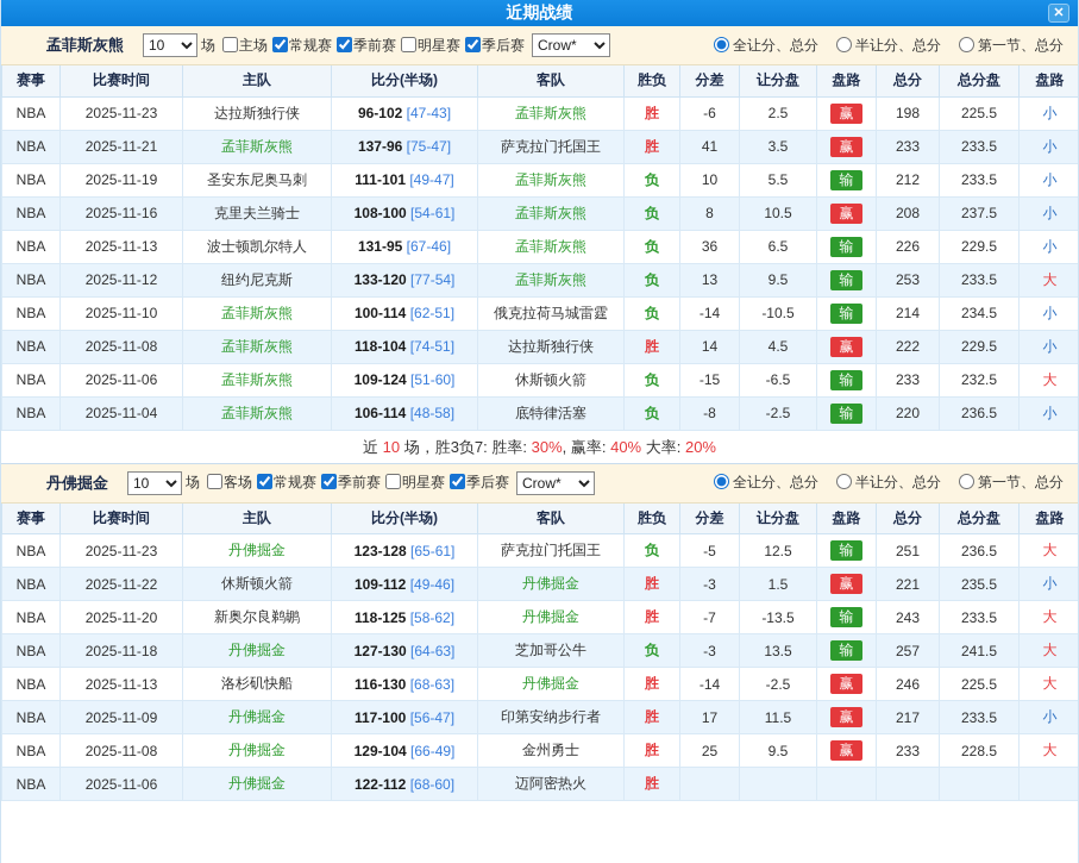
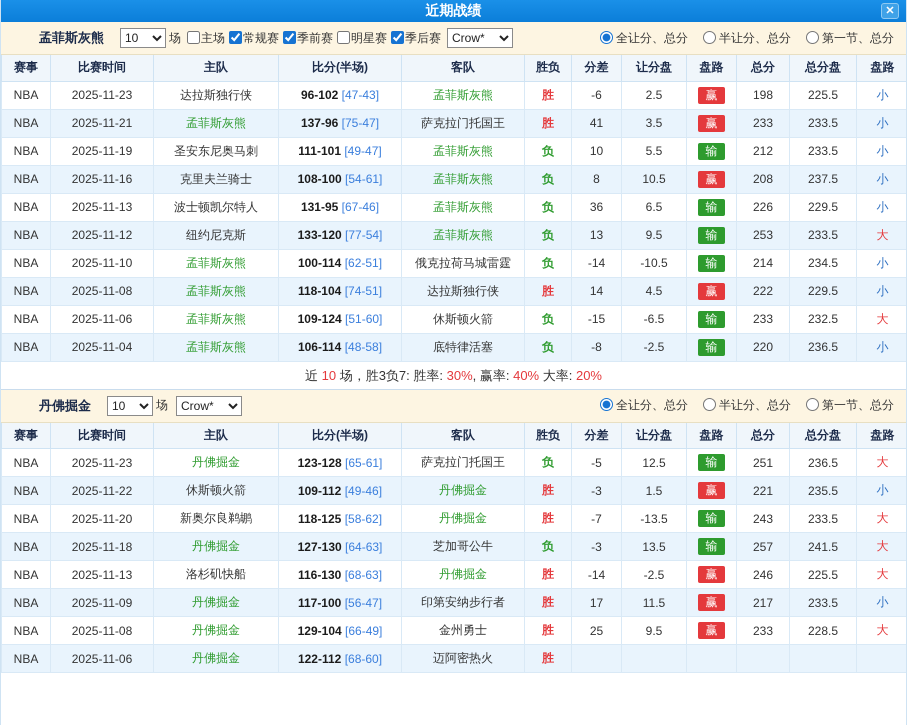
  近期战绩
  ✕
  孟菲斯灰熊
  10
  场
  主场 常规赛 季前赛 明星赛 季后赛
  Crow*
  全让分、总分 半让分、总分 第一节、总分
  赛事	比赛时间	主队	比分(半场)	客队	胜负	分差	让分盘	盘路	总分	总分盘	盘路
  NBA	2025-11-23	达拉斯独行侠	96-102 [47-43]	孟菲斯灰熊	胜	-6	2.5	赢	198	225.5	小
  NBA	2025-11-21	孟菲斯灰熊	137-96 [75-47]	萨克拉门托国王	胜	41	3.5	赢	233	233.5	小
  NBA	2025-11-19	圣安东尼奥马刺	111-101 [49-47]	孟菲斯灰熊	负	10	5.5	输	212	233.5	小
  NBA	2025-11-16	克里夫兰骑士	108-100 [54-61]	孟菲斯灰熊	负	8	10.5	赢	208	237.5	小
  NBA	2025-11-13	波士顿凯尔特人	131-95 [67-46]	孟菲斯灰熊	负	36	6.5	输	226	229.5	小
  NBA	2025-11-12	纽约尼克斯	133-120 [77-54]	孟菲斯灰熊	负	13	9.5	输	253	233.5	大
  NBA	2025-11-10	孟菲斯灰熊	100-114 [62-51]	俄克拉荷马城雷霆	负	-14	-10.5	输	214	234.5	小
  NBA	2025-11-08	孟菲斯灰熊	118-104 [74-51]	达拉斯独行侠	胜	14	4.5	赢	222	229.5	小
  NBA	2025-11-06	孟菲斯灰熊	109-124 [51-60]	休斯顿火箭	负	-15	-6.5	输	233	232.5	大
  NBA	2025-11-04	孟菲斯灰熊	106-114 [48-58]	底特律活塞	负	-8	-2.5	输	220	236.5	小
  近 10 场，胜3负7: 胜率: 30%, 赢率: 40% 大率: 20%
  丹佛掘金
  10
  场
- 客场 常规赛 季前赛 明星赛 季后赛
  Crow*
  全让分、总分 半让分、总分 第一节、总分
  赛事	比赛时间	主队	比分(半场)	客队	胜负	分差	让分盘	盘路	总分	总分盘	盘路
  NBA	2025-11-23	丹佛掘金	123-128 [65-61]	萨克拉门托国王	负	-5	12.5	输	251	236.5	大
  NBA	2025-11-22	休斯顿火箭	109-112 [49-46]	丹佛掘金	胜	-3	1.5	赢	221	235.5	小
  NBA	2025-11-20	新奥尔良鹈鹕	118-125 [58-62]	丹佛掘金	胜	-7	-13.5	输	243	233.5	大
  NBA	2025-11-18	丹佛掘金	127-130 [64-63]	芝加哥公牛	负	-3	13.5	输	257	241.5	大
  NBA	2025-11-13	洛杉矶快船	116-130 [68-63]	丹佛掘金	胜	-14	-2.5	赢	246	225.5	大
  NBA	2025-11-09	丹佛掘金	117-100 [56-47]	印第安纳步行者	胜	17	11.5	赢	217	233.5	小
  NBA	2025-11-08	丹佛掘金	129-104 [66-49]	金州勇士	胜	25	9.5	赢	233	228.5	大
  NBA	2025-11-06	丹佛掘金	122-112 [68-60]	迈阿密热火	胜
